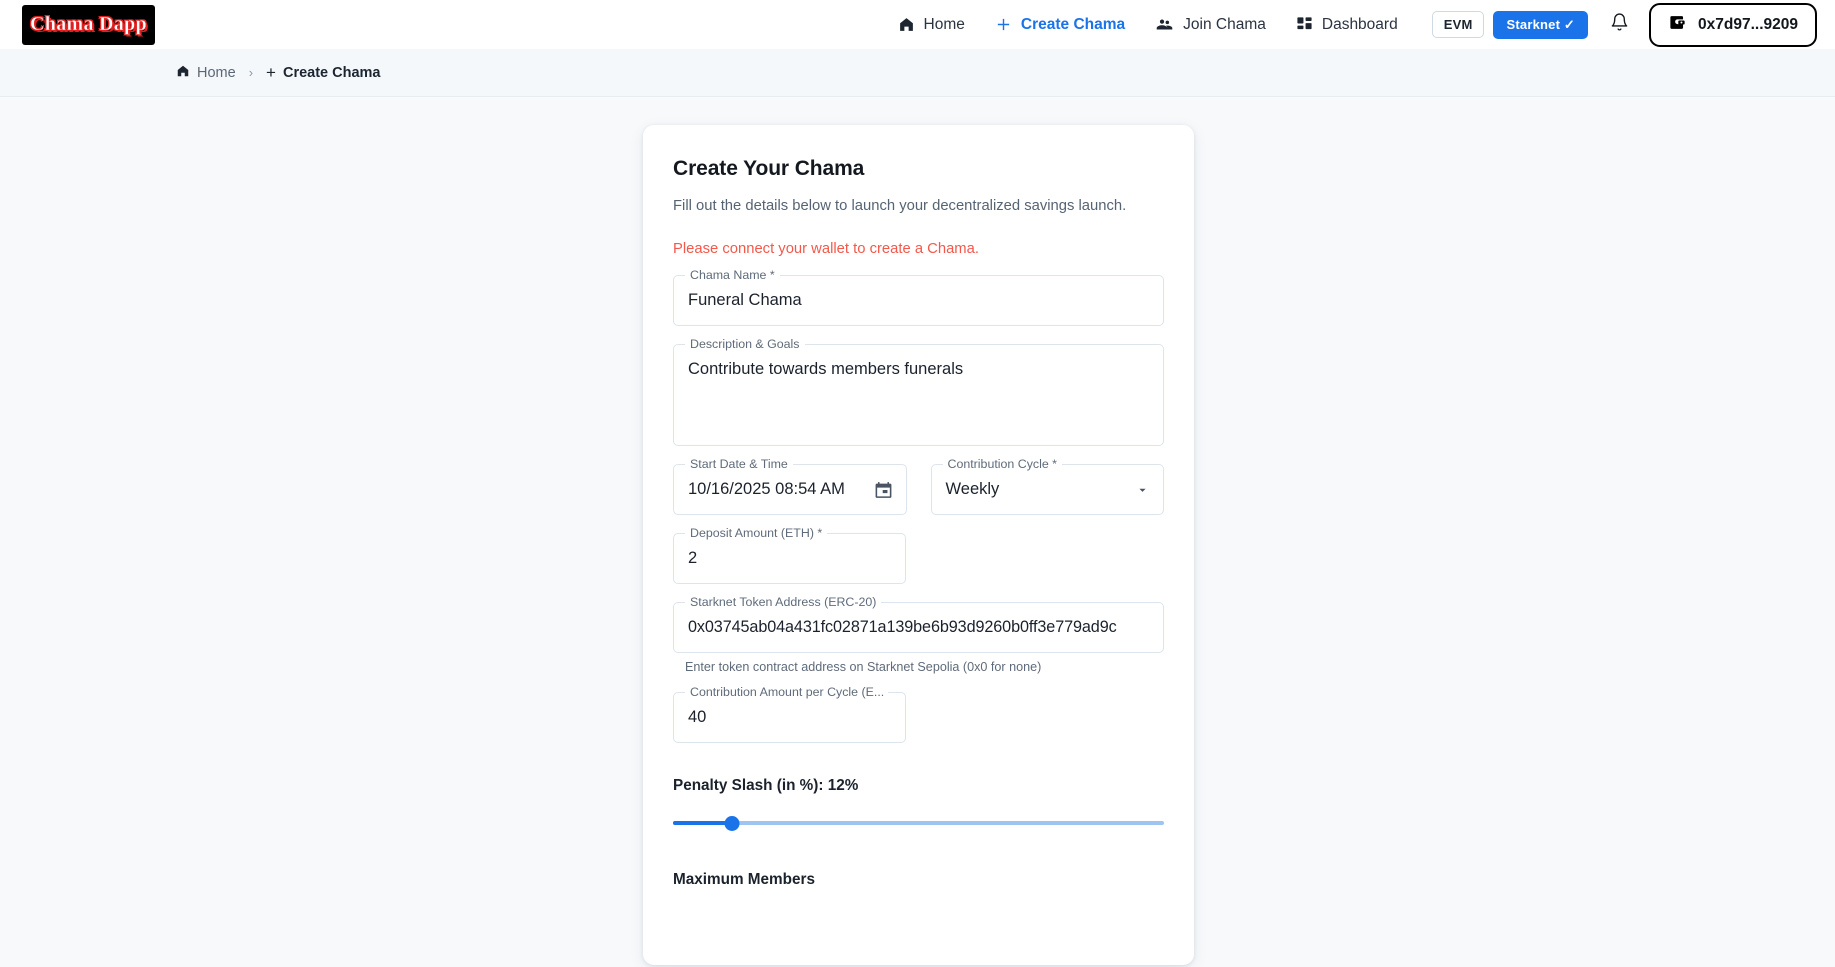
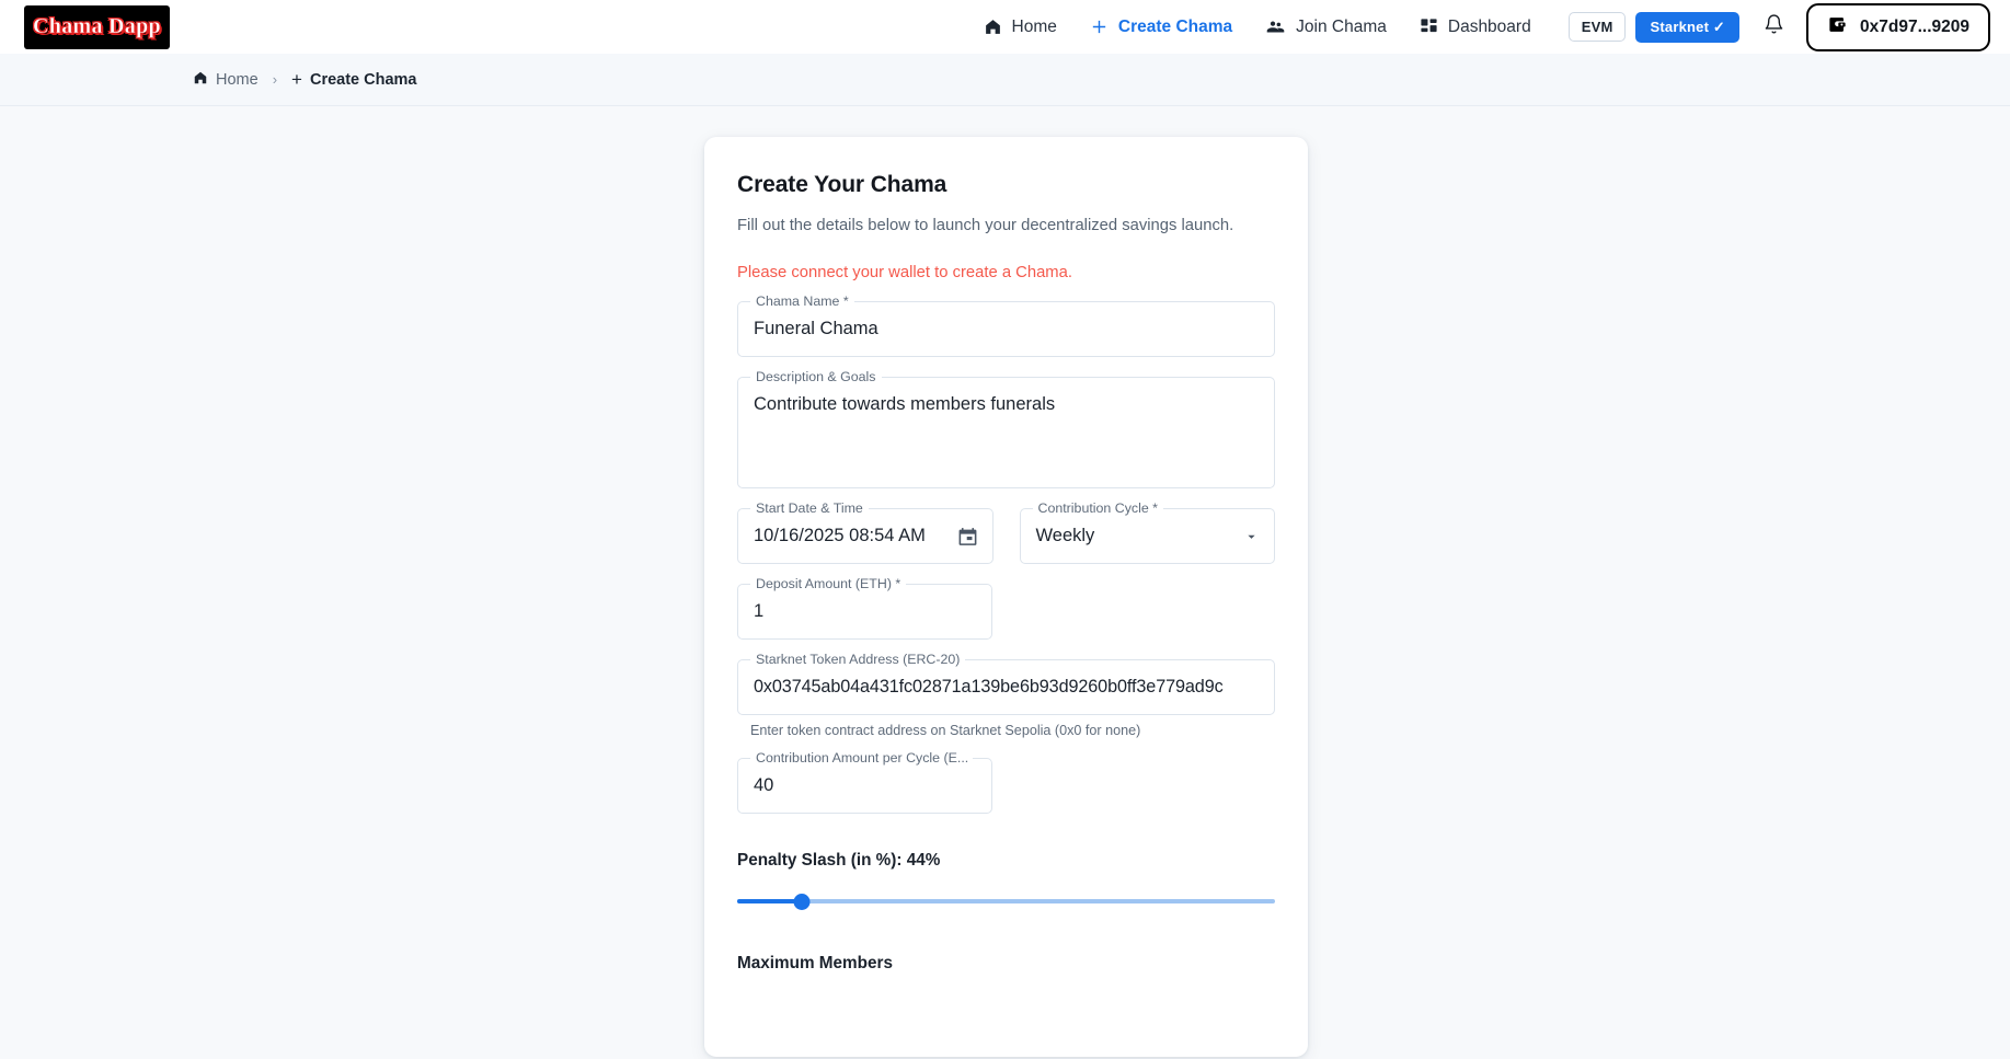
  Chama Dapp
  Home
  Create Chama
  Join Chama
  Dashboard
  EVM
  Starknet ✓
  0x7d97...9209
  Home
  ›
  +
  Create Chama
  Create Your Chama
  Fill out the details below to launch your decentralized savings launch.
  Please connect your wallet to create a Chama.
  Chama Name *
  Funeral Chama
  Description & Goals
  Contribute towards members funerals
  Start Date & Time
  10/16/2025 08:54 AM
  Contribution Cycle *
  Weekly
  Deposit Amount (ETH) *
- 2
+ 1
  Starknet Token Address (ERC-20)
  0x03745ab04a431fc02871a139be6b93d9260b0ff3e779ad9c
  Enter token contract address on Starknet Sepolia (0x0 for none)
  Contribution Amount per Cycle (E...
  40
- Penalty Slash (in %): 12%
+ Penalty Slash (in %): 44%
  Maximum Members
